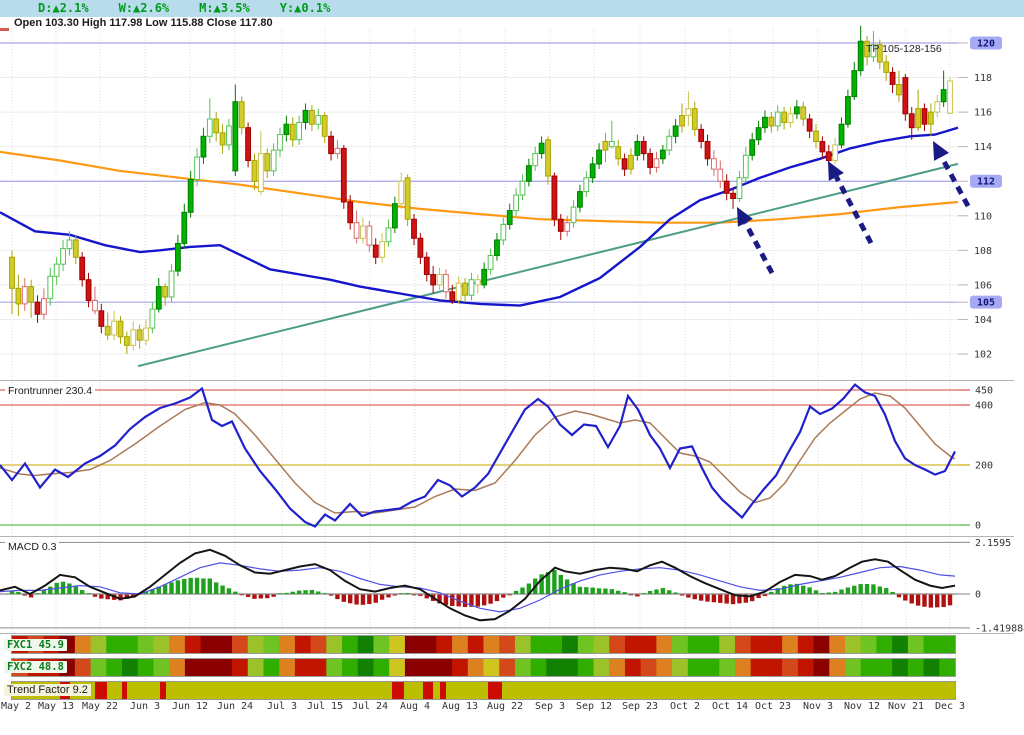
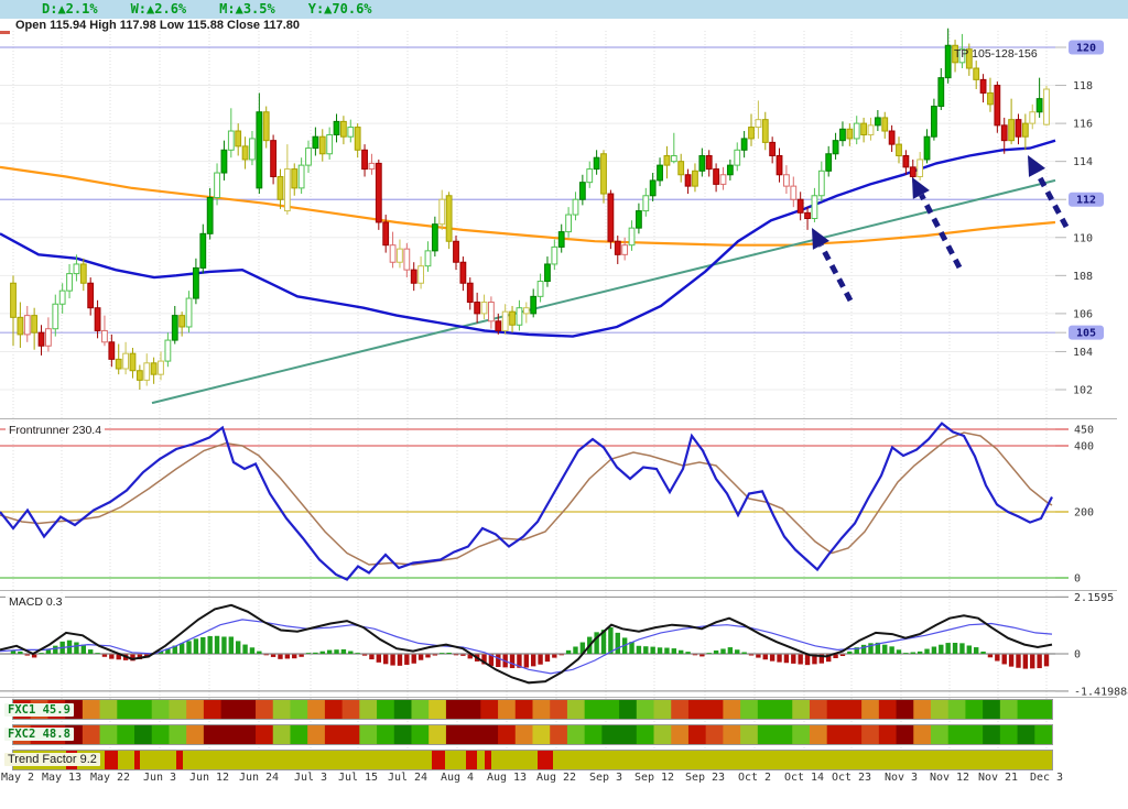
  D:▲2.1%
  W:▲2.6%
  M:▲3.5%
- Y:▲0.1%
+ Y:▲70.6%
- Open 103.30 High 117.98 Low 115.88 Close 117.80
+ Open 115.94 High 117.98 Low 115.88 Close 117.80
  120
  118
  116
  114
  112
  110
  108
  106
  105
  104
  102
  450
  400
  200
  0
  2.1595
  0
  -1.41988
  May 2
  May 13
  May 22
  Jun 3
  Jun 12
  Jun 24
  Jul 3
  Jul 15
  Jul 24
  Aug 4
  Aug 13
  Aug 22
  Sep 3
  Sep 12
  Sep 23
  Oct 2
  Oct 14
  Oct 23
  Nov 3
  Nov 12
  Nov 21
  Dec 3
  Frontrunner 230.4
  MACD 0.3
  FXC1 45.9
  FXC2 48.8
  Trend Factor 9.2
  TP 105-128-156
